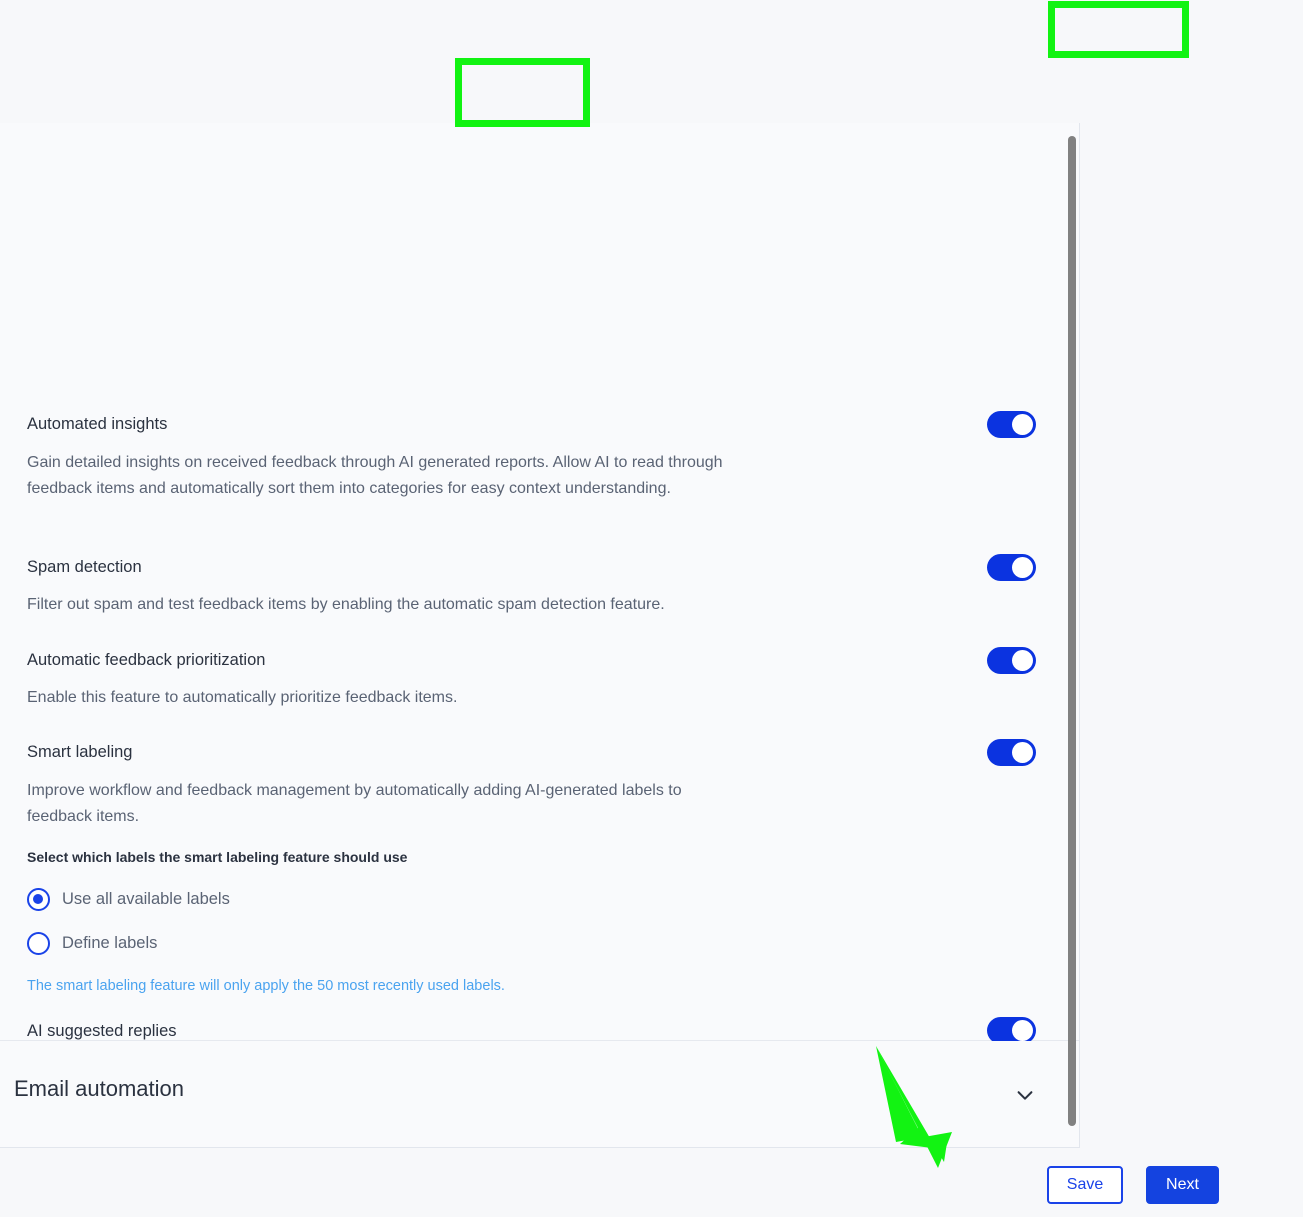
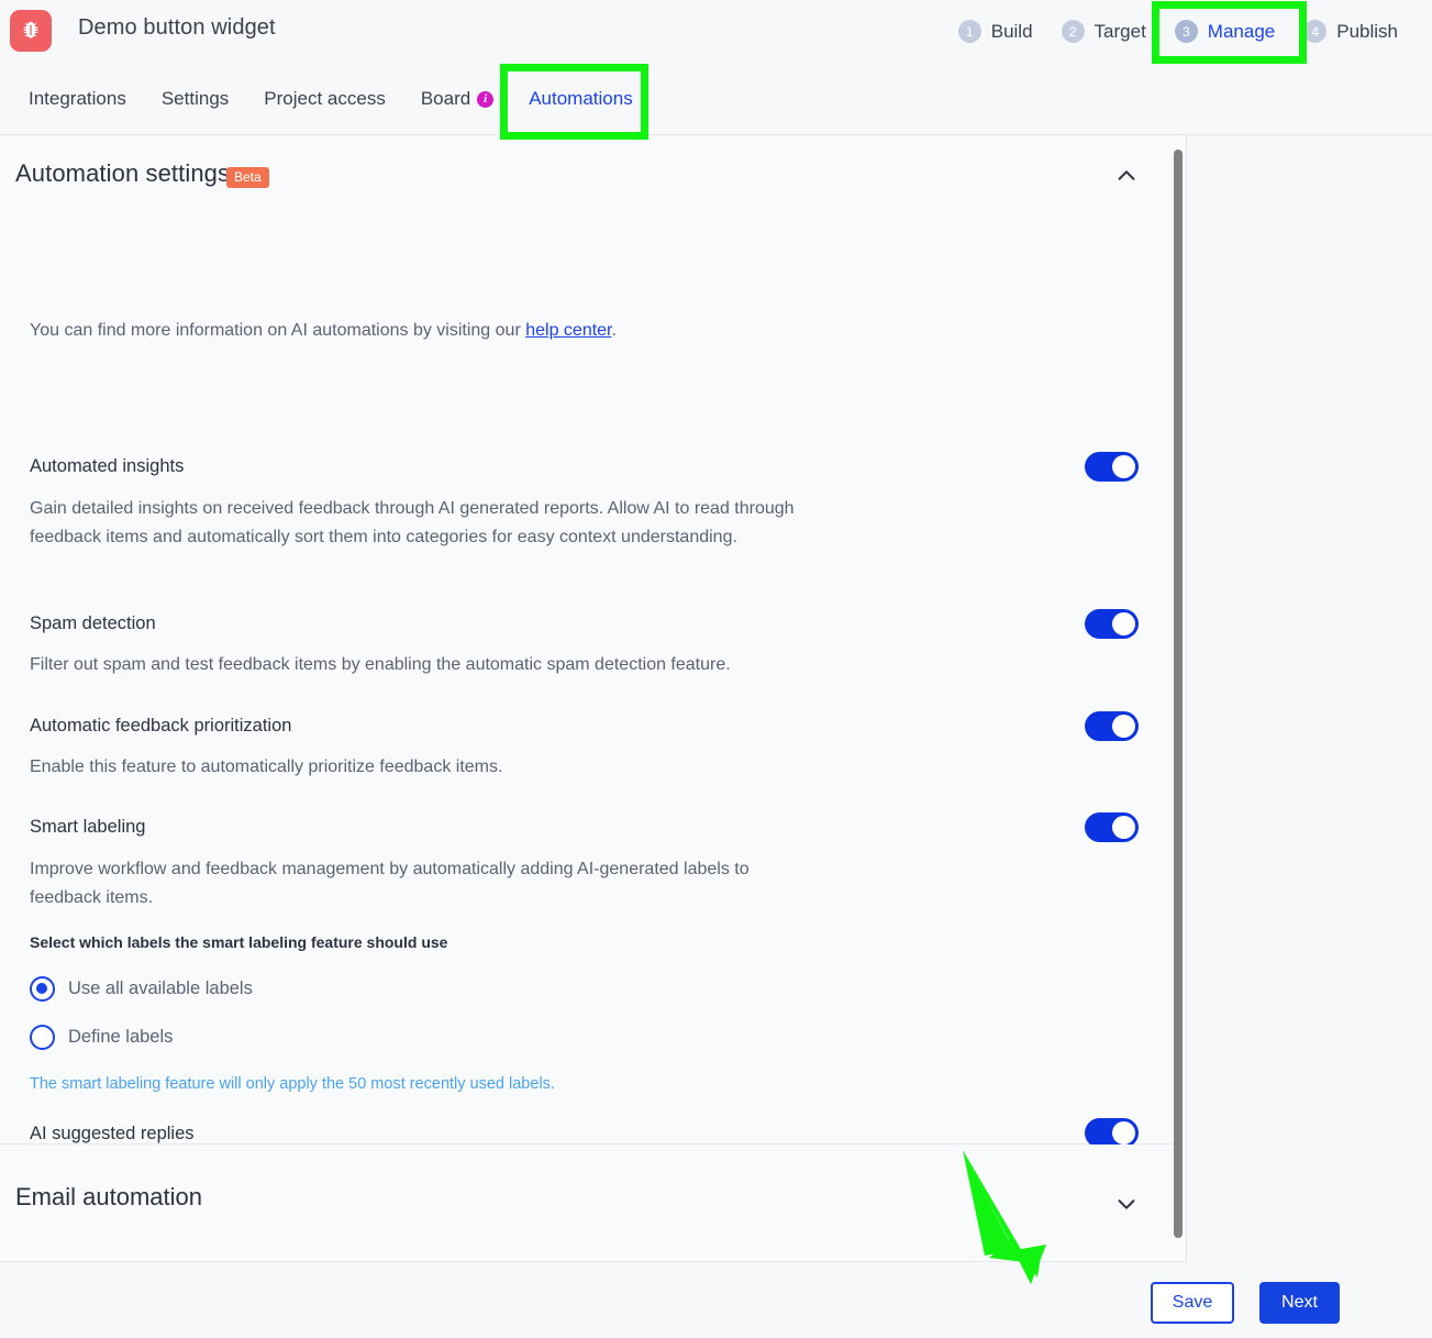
+ Demo button widget
+ 1
+ Build
+ 2
+ Target
+ 3
+ Manage
+ 4
+ Publish
+ Integrations
+ Settings
+ Project access
+ Board
+ i
+ Automations
+ Automation settings
+ Beta
+ You can find more information on AI automations by visiting our help center.
  Automated insights
  Gain detailed insights on received feedback through AI generated reports. Allow AI to read through feedback items and automatically sort them into categories for easy context understanding.
  Spam detection
  Filter out spam and test feedback items by enabling the automatic spam detection feature.
  Automatic feedback prioritization
  Enable this feature to automatically prioritize feedback items.
  Smart labeling
  Improve workflow and feedback management by automatically adding AI-generated labels to feedback items.
  Select which labels the smart labeling feature should use
  Use all available labels
  Define labels
  The smart labeling feature will only apply the 50 most recently used labels.
  AI suggested replies
  Email automation
  Save
  Next
